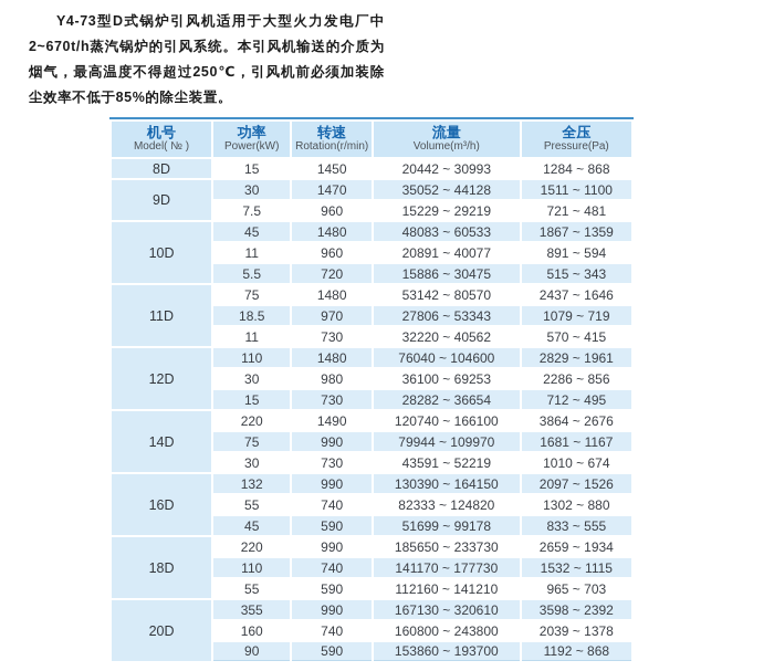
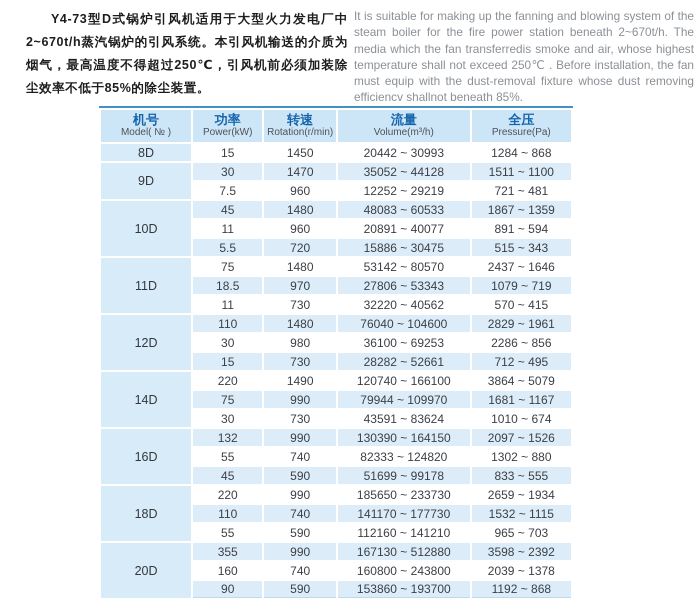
  Y4-73型D式锅炉引风机适用于大型火力发电厂中2~670t/h蒸汽锅炉的引风系统。本引风机输送的介质为烟气，最高温度不得超过250℃，引风机前必须加装除尘效率不低于85%的除尘装置。
+ It is suitable for making up the fanning and blowing system of the steam boiler for the fire power station beneath 2~670t/h. The media which the fan transferredis smoke and air, whose highest temperature shall not exceed 250℃ . Before installation, the fan must equip with the dust-removal fixture whose dust removing efficiencv shallnot beneath 85%.
  机号Model( № )	功率Power(kW)	转速Rotation(r/min)	流量Volume(m³/h)	全压Pressure(Pa)
  8D	15	1450	20442 ~ 30993	1284 ~ 868
  9D	30	1470	35052 ~ 44128	1511 ~ 1100
- 7.5	960	15229 ~ 29219	721 ~ 481
+ 7.5	960	12252 ~ 29219	721 ~ 481
  10D	45	1480	48083 ~ 60533	1867 ~ 1359
  11	960	20891 ~ 40077	891 ~ 594
  5.5	720	15886 ~ 30475	515 ~ 343
  11D	75	1480	53142 ~ 80570	2437 ~ 1646
  18.5	970	27806 ~ 53343	1079 ~ 719
  11	730	32220 ~ 40562	570 ~ 415
  12D	110	1480	76040 ~ 104600	2829 ~ 1961
  30	980	36100 ~ 69253	2286 ~ 856
- 15	730	28282 ~ 36654	712 ~ 495
+ 15	730	28282 ~ 52661	712 ~ 495
- 14D	220	1490	120740 ~ 166100	3864 ~ 2676
+ 14D	220	1490	120740 ~ 166100	3864 ~ 5079
  75	990	79944 ~ 109970	1681 ~ 1167
- 30	730	43591 ~ 52219	1010 ~ 674
+ 30	730	43591 ~ 83624	1010 ~ 674
  16D	132	990	130390 ~ 164150	2097 ~ 1526
  55	740	82333 ~ 124820	1302 ~ 880
  45	590	51699 ~ 99178	833 ~ 555
  18D	220	990	185650 ~ 233730	2659 ~ 1934
  110	740	141170 ~ 177730	1532 ~ 1115
  55	590	112160 ~ 141210	965 ~ 703
- 20D	355	990	167130 ~ 320610	3598 ~ 2392
+ 20D	355	990	167130 ~ 512880	3598 ~ 2392
  160	740	160800 ~ 243800	2039 ~ 1378
  90	590	153860 ~ 193700	1192 ~ 868
